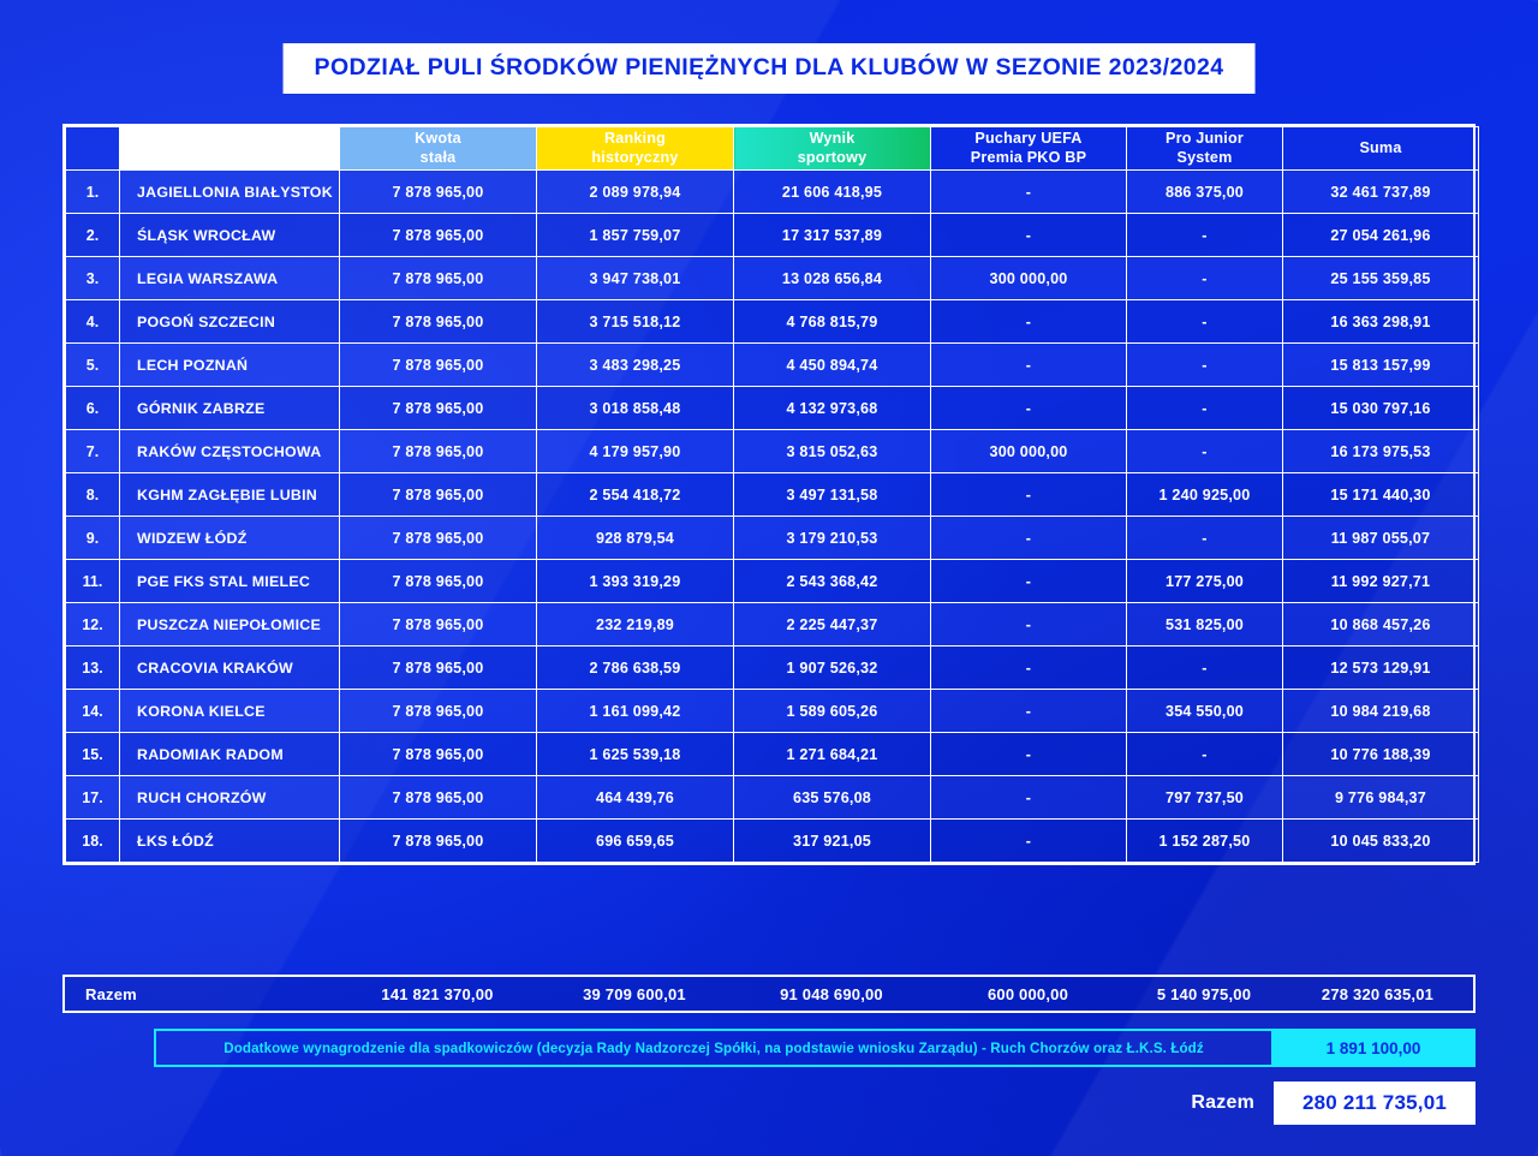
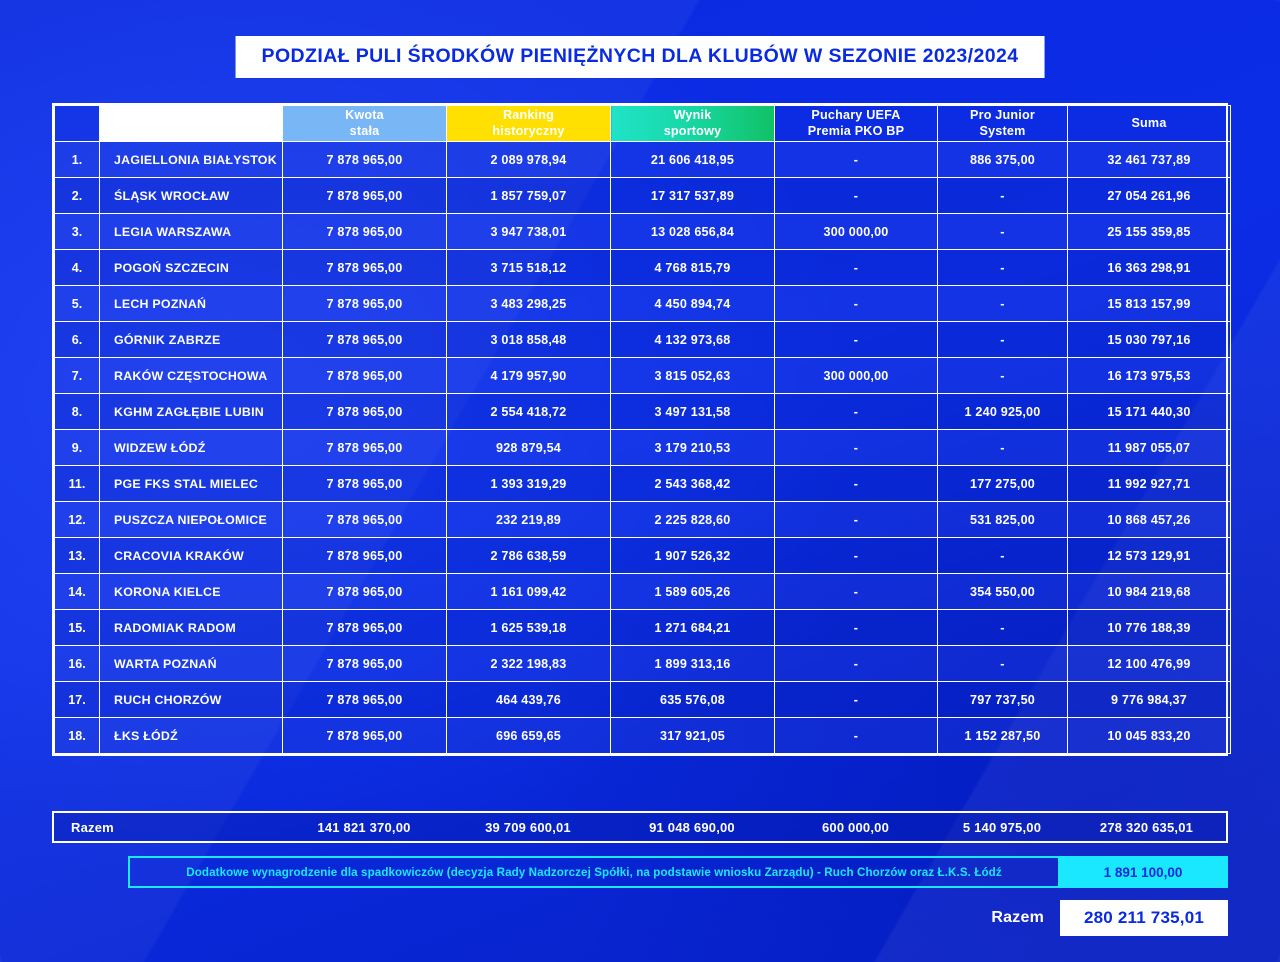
  PODZIAŁ PULI ŚRODKÓW PIENIĘŻNYCH DLA KLUBÓW W SEZONIE 2023/2024
  		Kwota stała	Ranking historyczny	Wynik sportowy	Puchary UEFA Premia PKO BP	Pro Junior System	Suma
  1.	JAGIELLONIA BIAŁYSTOK	7 878 965,00	2 089 978,94	21 606 418,95	-	886 375,00	32 461 737,89
  2.	ŚLĄSK WROCŁAW	7 878 965,00	1 857 759,07	17 317 537,89	-	-	27 054 261,96
  3.	LEGIA WARSZAWA	7 878 965,00	3 947 738,01	13 028 656,84	300 000,00	-	25 155 359,85
  4.	POGOŃ SZCZECIN	7 878 965,00	3 715 518,12	4 768 815,79	-	-	16 363 298,91
  5.	LECH POZNAŃ	7 878 965,00	3 483 298,25	4 450 894,74	-	-	15 813 157,99
  6.	GÓRNIK ZABRZE	7 878 965,00	3 018 858,48	4 132 973,68	-	-	15 030 797,16
  7.	RAKÓW CZĘSTOCHOWA	7 878 965,00	4 179 957,90	3 815 052,63	300 000,00	-	16 173 975,53
  8.	KGHM ZAGŁĘBIE LUBIN	7 878 965,00	2 554 418,72	3 497 131,58	-	1 240 925,00	15 171 440,30
  9.	WIDZEW ŁÓDŹ	7 878 965,00	928 879,54	3 179 210,53	-	-	11 987 055,07
  11.	PGE FKS STAL MIELEC	7 878 965,00	1 393 319,29	2 543 368,42	-	177 275,00	11 992 927,71
- 12.	PUSZCZA NIEPOŁOMICE	7 878 965,00	232 219,89	2 225 447,37	-	531 825,00	10 868 457,26
+ 12.	PUSZCZA NIEPOŁOMICE	7 878 965,00	232 219,89	2 225 828,60	-	531 825,00	10 868 457,26
  13.	CRACOVIA KRAKÓW	7 878 965,00	2 786 638,59	1 907 526,32	-	-	12 573 129,91
  14.	KORONA KIELCE	7 878 965,00	1 161 099,42	1 589 605,26	-	354 550,00	10 984 219,68
  15.	RADOMIAK RADOM	7 878 965,00	1 625 539,18	1 271 684,21	-	-	10 776 188,39
+ 16.	WARTA POZNAŃ	7 878 965,00	2 322 198,83	1 899 313,16	-	-	12 100 476,99
  17.	RUCH CHORZÓW	7 878 965,00	464 439,76	635 576,08	-	797 737,50	9 776 984,37
  18.	ŁKS ŁÓDŹ	7 878 965,00	696 659,65	317 921,05	-	1 152 287,50	10 045 833,20
  Razem
  141 821 370,00
  39 709 600,01
  91 048 690,00
  600 000,00
  5 140 975,00
  278 320 635,01
  Dodatkowe wynagrodzenie dla spadkowiczów (decyzja Rady Nadzorczej Spółki, na podstawie wniosku Zarządu) - Ruch Chorzów oraz Ł.K.S. Łódź
  1 891 100,00
  Razem
  280 211 735,01
